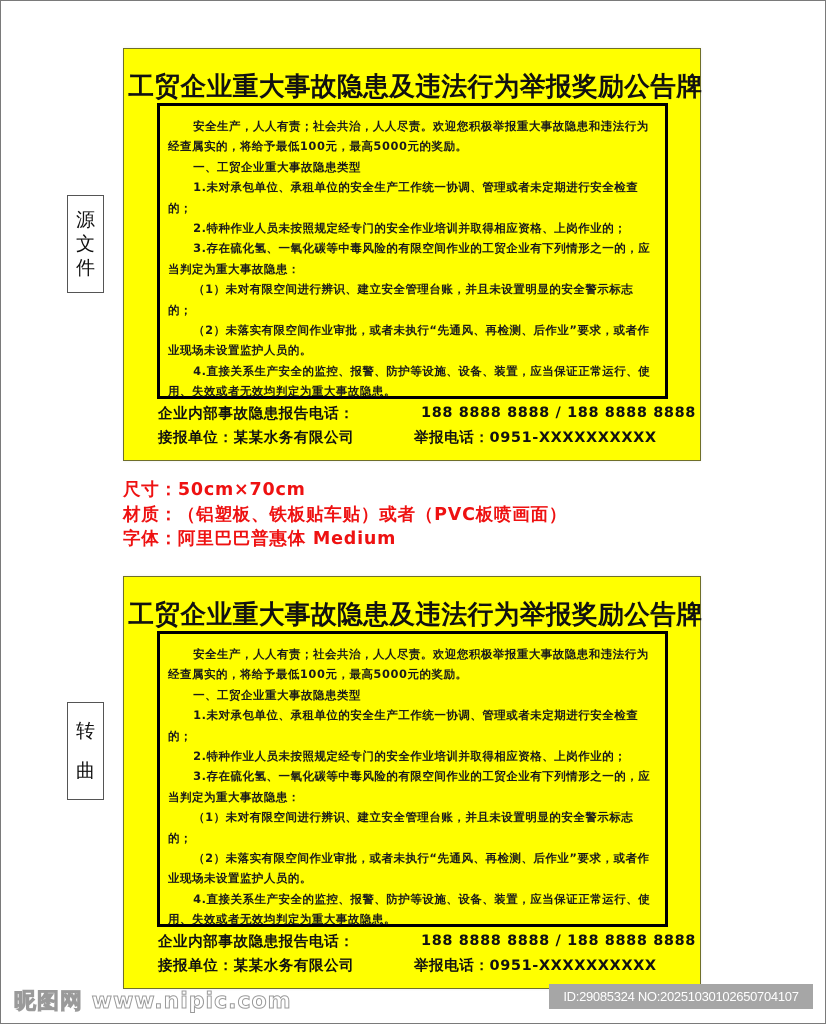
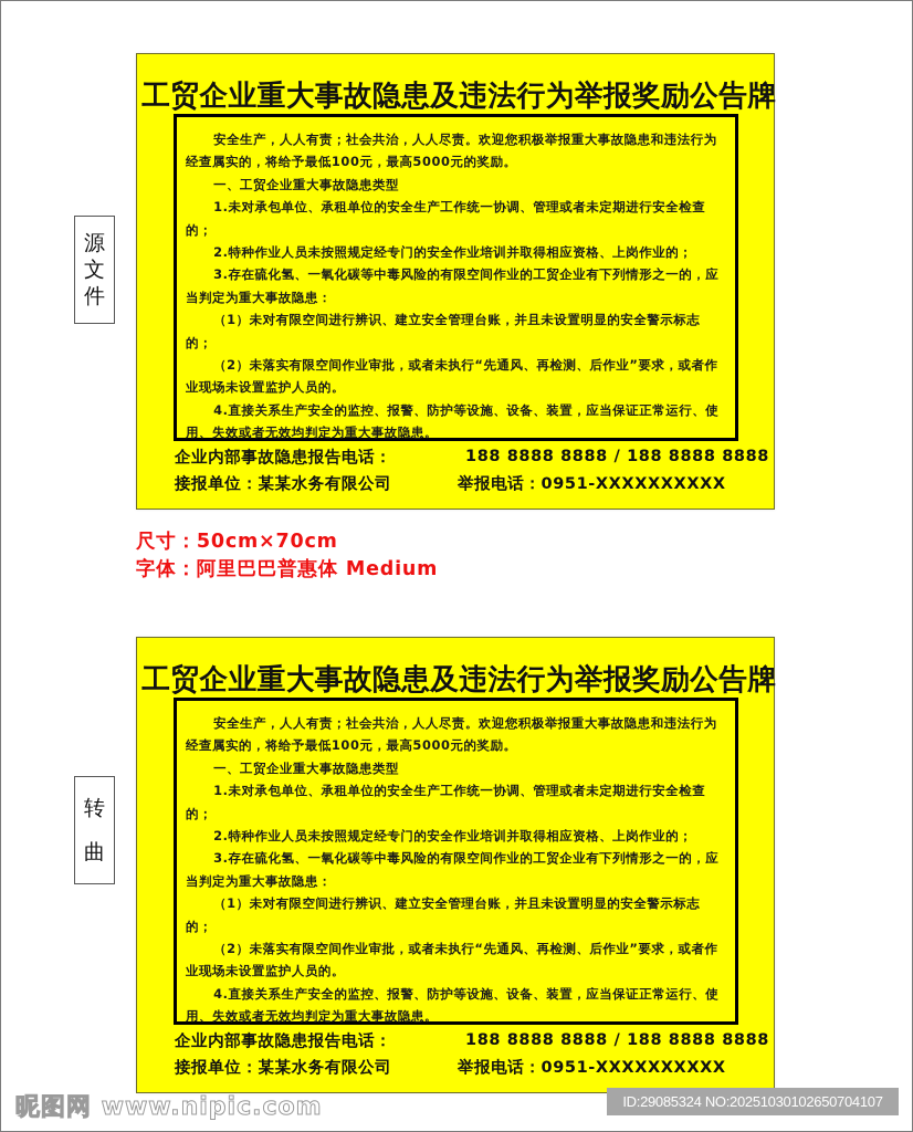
  源
  文
  件
  工贸企业重大事故隐患及违法行为举报奖励公告牌
  安全生产，人人有责；社会共治，人人尽责。欢迎您积极举报重大事故隐患和违法行为经查属实的，将给予最低100元，最高5000元的奖励。
  一、工贸企业重大事故隐患类型
  1.未对承包单位、承租单位的安全生产工作统一协调、管理或者未定期进行安全检查的；
  2.特种作业人员未按照规定经专门的安全作业培训并取得相应资格、上岗作业的；
  3.存在硫化氢、一氧化碳等中毒风险的有限空间作业的工贸企业有下列情形之一的，应当判定为重大事故隐患：
  （1）未对有限空间进行辨识、建立安全管理台账，并且未设置明显的安全警示标志的；
  （2）未落实有限空间作业审批，或者未执行“先通风、再检测、后作业”要求，或者作业现场未设置监护人员的。
  4.直接关系生产安全的监控、报警、防护等设施、设备、装置，应当保证正常运行、使用、失效或者无效均判定为重大事故隐患。
  企业内部事故隐患报告电话：
  188 8888 8888 / 188 8888 8888
  接报单位：某某水务有限公司
  举报电话：0951-XXXXXXXXXX
  尺寸：50cm×70cm
- 材质：（铝塑板、铁板贴车贴）或者（PVC板喷画面）
  字体：阿里巴巴普惠体 Medium
  转
  曲
  工贸企业重大事故隐患及违法行为举报奖励公告牌
  安全生产，人人有责；社会共治，人人尽责。欢迎您积极举报重大事故隐患和违法行为经查属实的，将给予最低100元，最高5000元的奖励。
  一、工贸企业重大事故隐患类型
  1.未对承包单位、承租单位的安全生产工作统一协调、管理或者未定期进行安全检查的；
  2.特种作业人员未按照规定经专门的安全作业培训并取得相应资格、上岗作业的；
  3.存在硫化氢、一氧化碳等中毒风险的有限空间作业的工贸企业有下列情形之一的，应当判定为重大事故隐患：
  （1）未对有限空间进行辨识、建立安全管理台账，并且未设置明显的安全警示标志的；
  （2）未落实有限空间作业审批，或者未执行“先通风、再检测、后作业”要求，或者作业现场未设置监护人员的。
  4.直接关系生产安全的监控、报警、防护等设施、设备、装置，应当保证正常运行、使用、失效或者无效均判定为重大事故隐患。
  企业内部事故隐患报告电话：
  188 8888 8888 / 188 8888 8888
  接报单位：某某水务有限公司
  举报电话：0951-XXXXXXXXXX
  昵图网 www.nipic.com
  ID:29085324 NO:20251030102650704107
